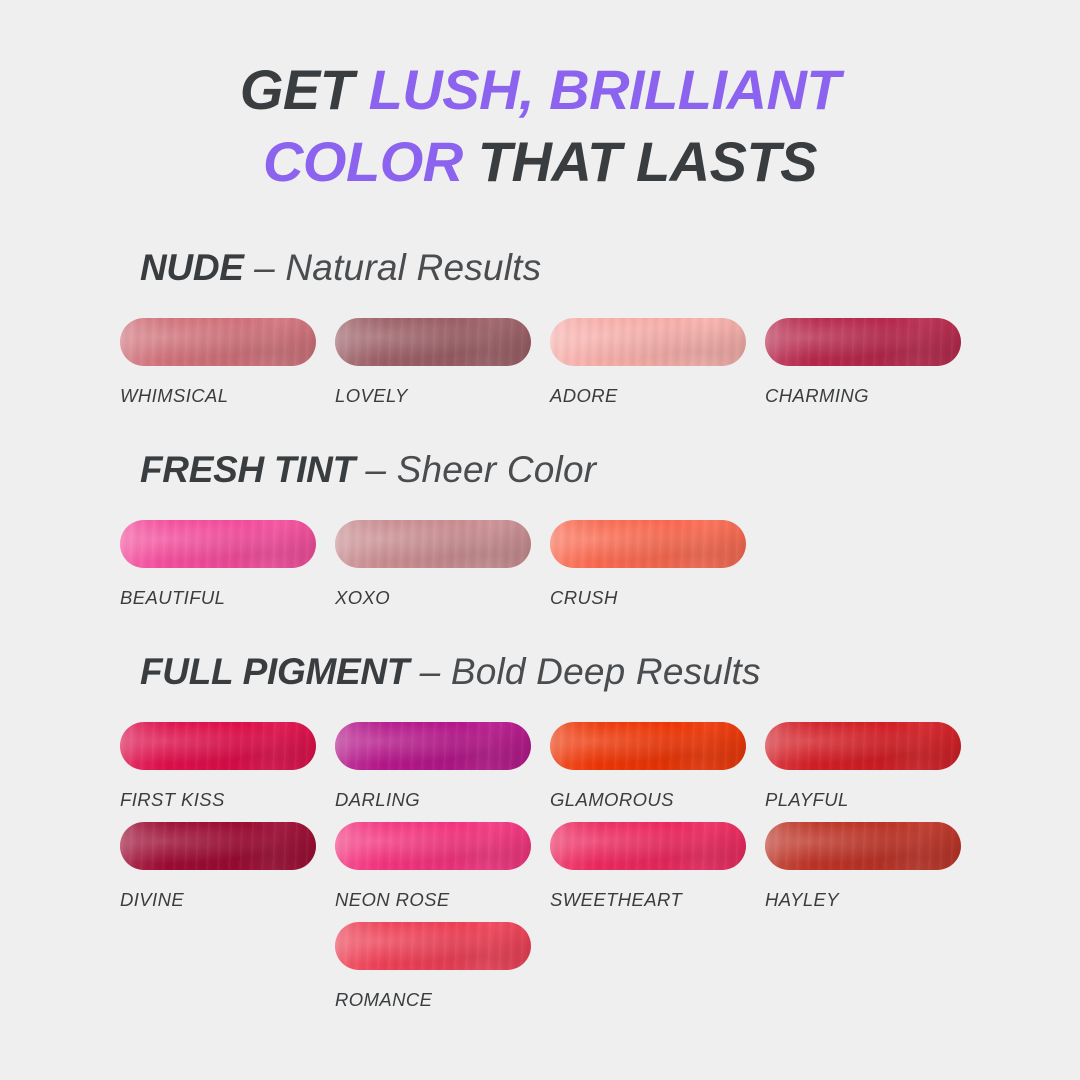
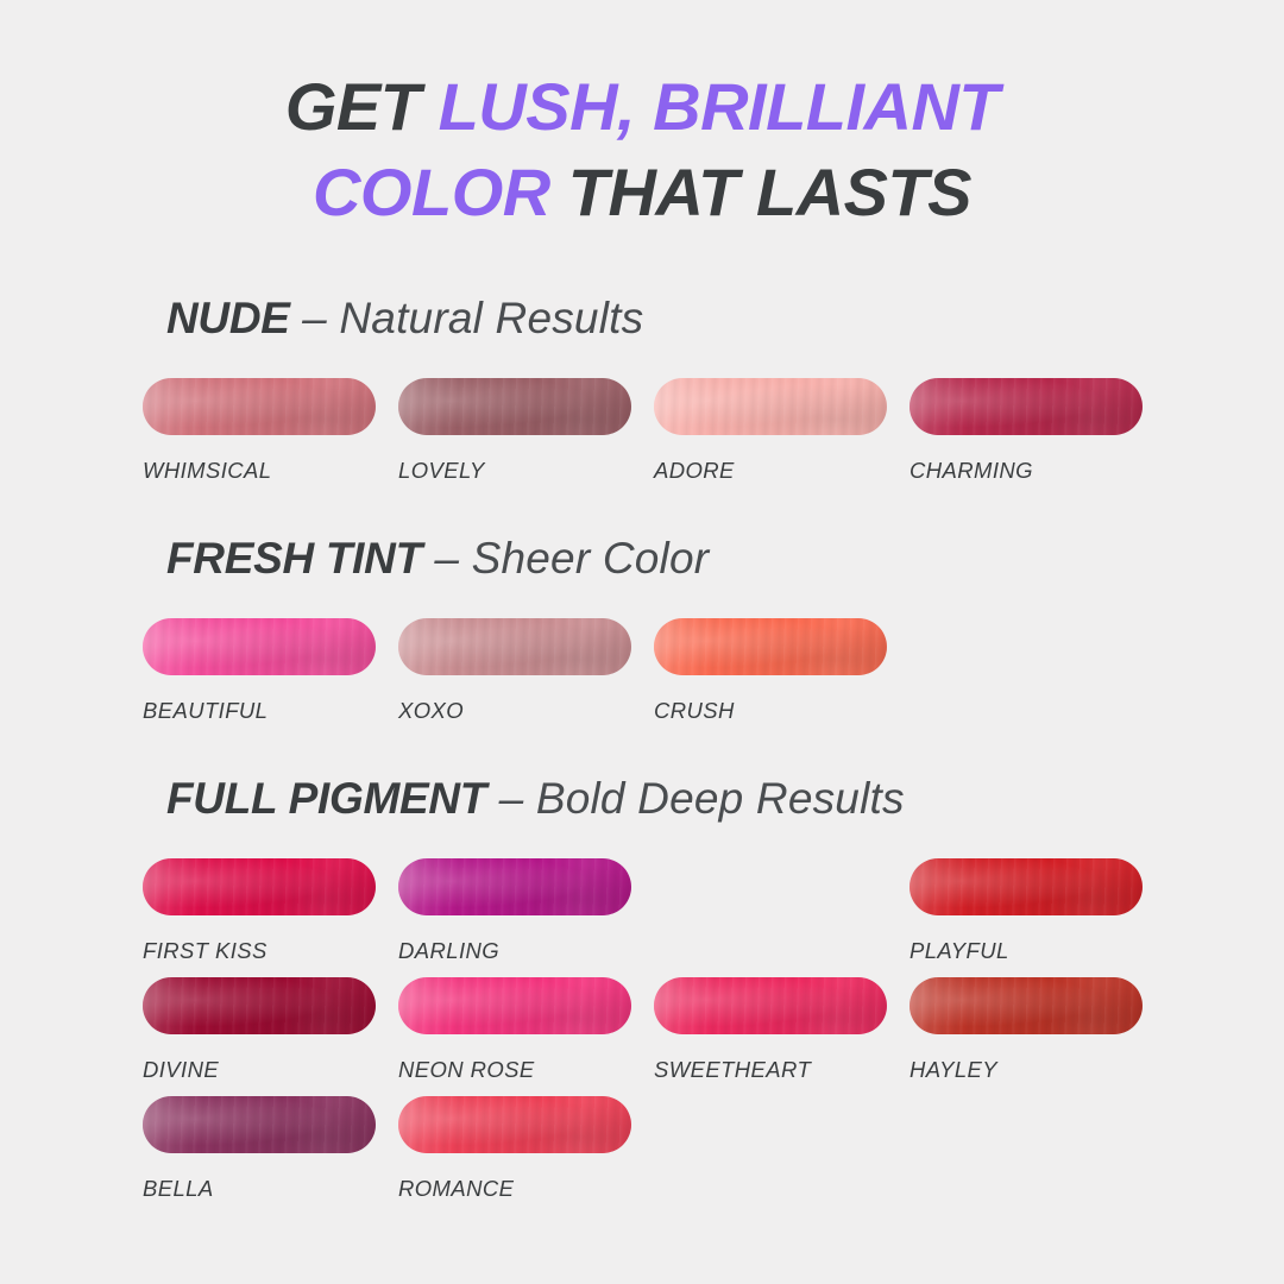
  GET LUSH, BRILLIANT
  COLOR THAT LASTS
  NUDE – Natural Results
  WHIMSICAL
  LOVELY
  ADORE
  CHARMING
  FRESH TINT – Sheer Color
  BEAUTIFUL
  XOXO
  CRUSH
  FULL PIGMENT – Bold Deep Results
  FIRST KISS
  DARLING
- GLAMOROUS
  PLAYFUL
  DIVINE
  NEON ROSE
  SWEETHEART
  HAYLEY
+ BELLA
  ROMANCE
